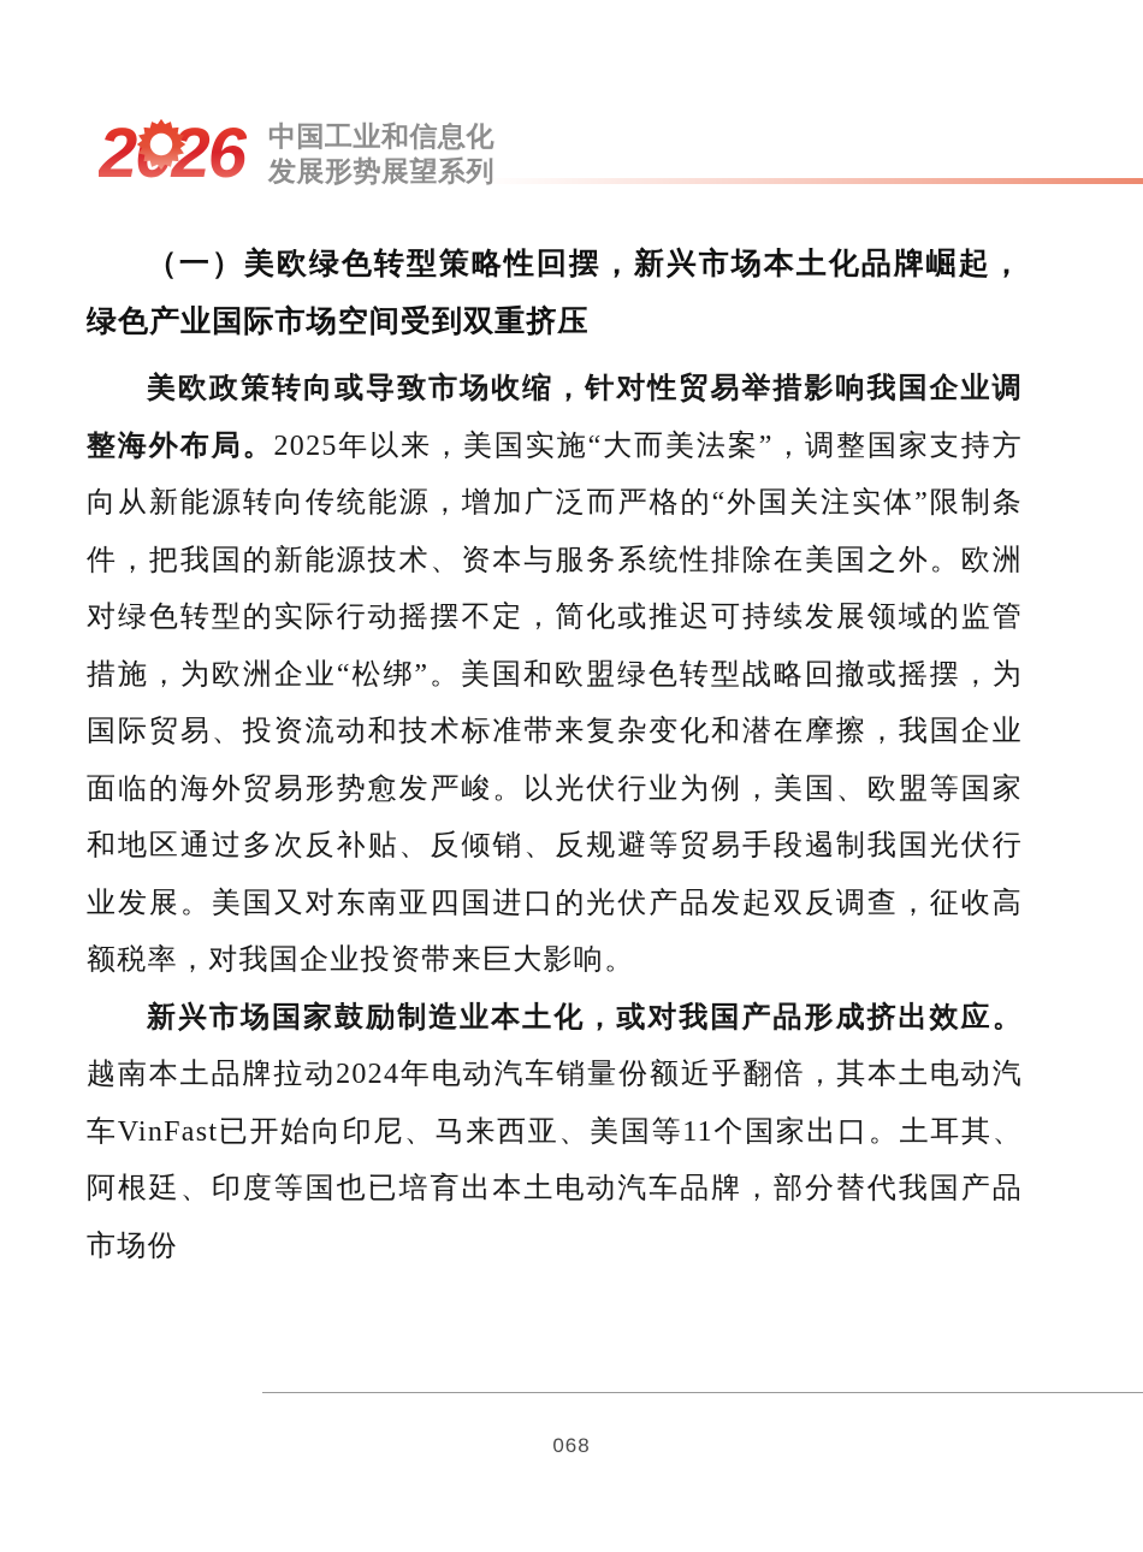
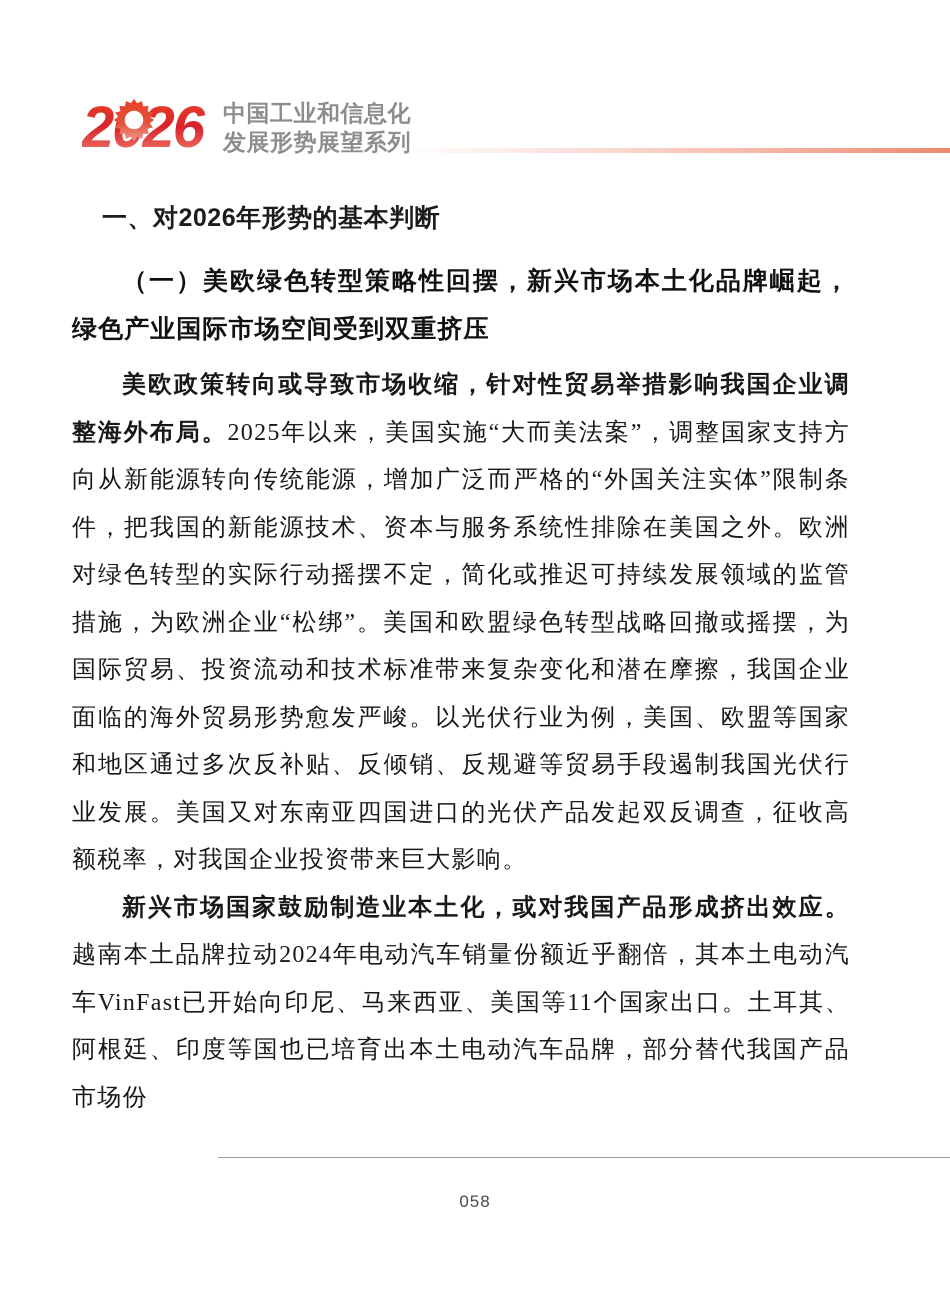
  226
  中国工业和信息化
  发展形势展望系列
+ 一、对2026年形势的基本判断
  （一）美欧绿色转型策略性回摆，新兴市场本土化品牌崛起，绿色产业国际市场空间受到双重挤压
  美欧政策转向或导致市场收缩，针对性贸易举措影响我国企业调整海外布局。2025年以来，美国实施“大而美法案”，调整国家支持方向从新能源转向传统能源，增加广泛而严格的“外国关注实体”限制条件，把我国的新能源技术、资本与服务系统性排除在美国之外。欧洲对绿色转型的实际行动摇摆不定，简化或推迟可持续发展领域的监管措施，为欧洲企业“松绑”。美国和欧盟绿色转型战略回撤或摇摆，为国际贸易、投资流动和技术标准带来复杂变化和潜在摩擦，我国企业面临的海外贸易形势愈发严峻。以光伏行业为例，美国、欧盟等国家和地区通过多次反补贴、反倾销、反规避等贸易手段遏制我国光伏行业发展。美国又对东南亚四国进口的光伏产品发起双反调查，征收高额税率，对我国企业投资带来巨大影响。
  新兴市场国家鼓励制造业本土化，或对我国产品形成挤出效应。越南本土品牌拉动2024年电动汽车销量份额近乎翻倍，其本土电动汽车VinFast已开始向印尼、马来西亚、美国等11个国家出口。土耳其、阿根廷、印度等国也已培育出本土电动汽车品牌，部分替代我国产品市场份
- 068
+ 058
